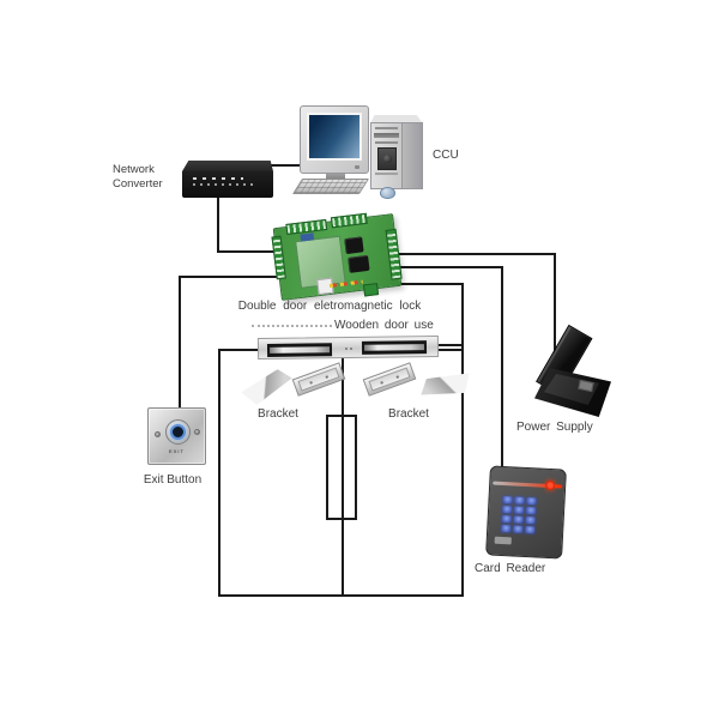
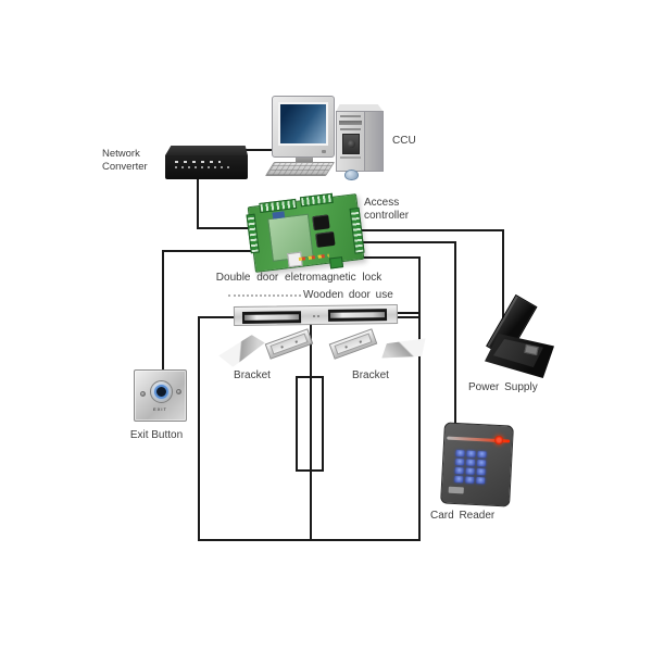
  Network Converter
  CCU
+ Access controller
  Double door eletromagnetic lock
  Wooden door use
  Bracket
  Bracket
  Exit Button
  Power Supply
  Card Reader
